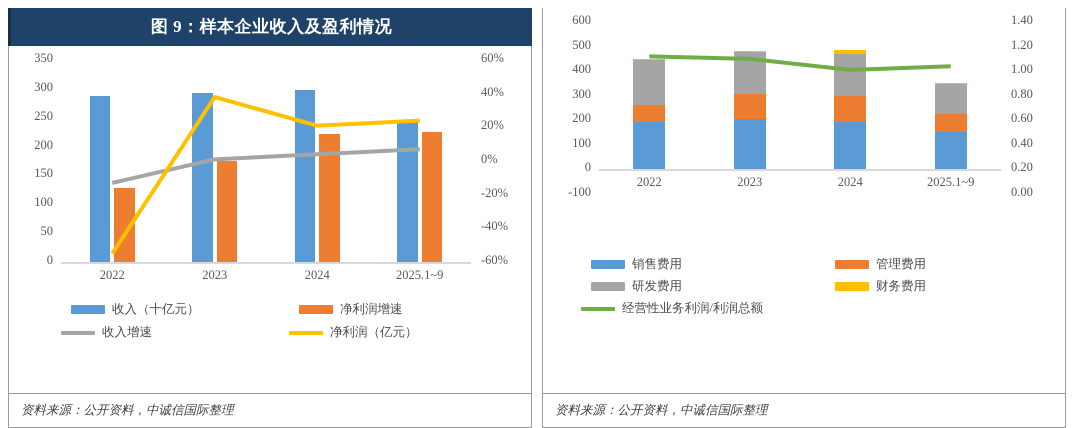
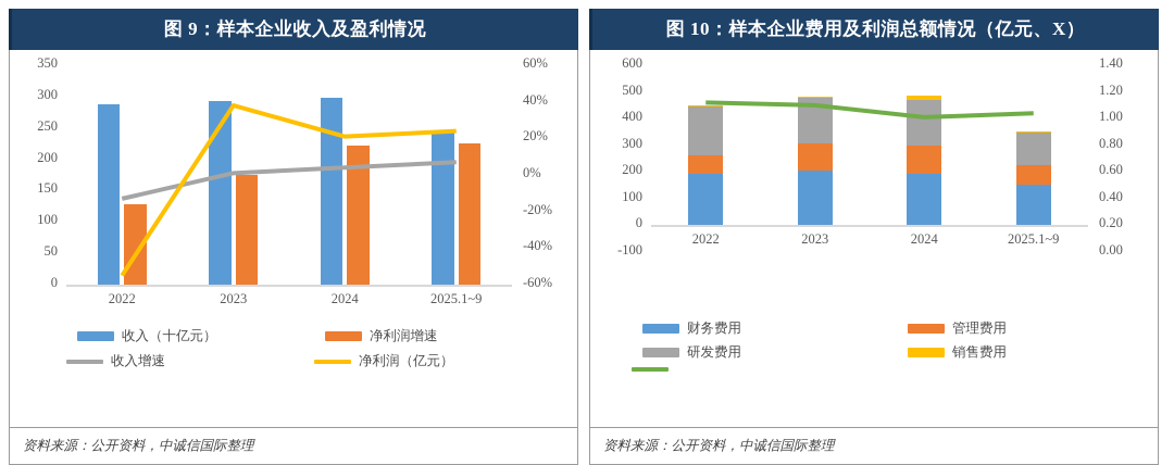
  图 9：样本企业收入及盈利情况
  0
  50
  100
  150
  200
  250
  300
  350
  -60%
  -40%
  -20%
  0%
  20%
  40%
  60%
  2022
  2023
  2024
  2025.1~9
  收入（十亿元）
  净利润增速
  收入增速
  净利润（亿元）
  资料来源：公开资料，中诚信国际整理
+ 图 10：样本企业费用及利润总额情况（亿元、X）
  -100
  0
  100
  200
  300
  400
  500
  600
  0.00
  0.20
  0.40
  0.60
  0.80
  1.00
  1.20
  1.40
  2022
  2023
  2024
  2025.1~9
- 销售费用
+ 财务费用
  管理费用
  研发费用
- 财务费用
+ 销售费用
- 经营性业务利润/利润总额
  资料来源：公开资料，中诚信国际整理
